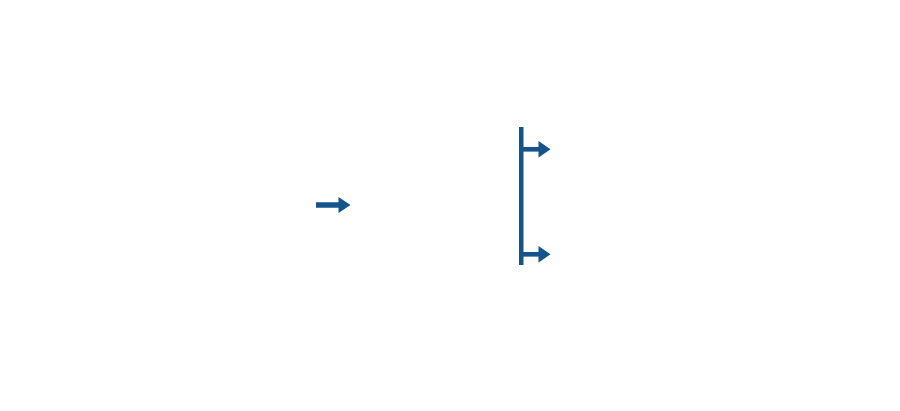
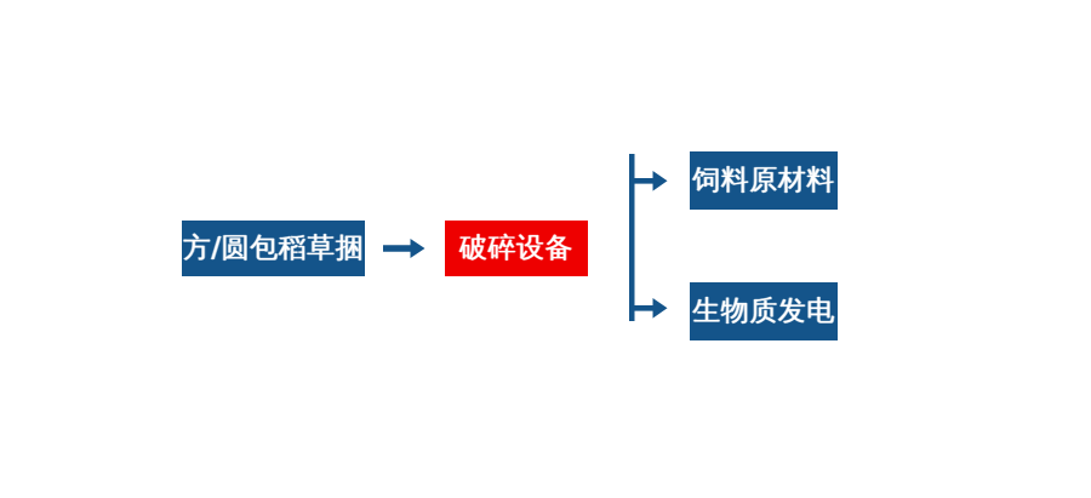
+ 方/圆包稻草捆
+ 破碎设备
+ 饲料原材料
+ 生物质发电
